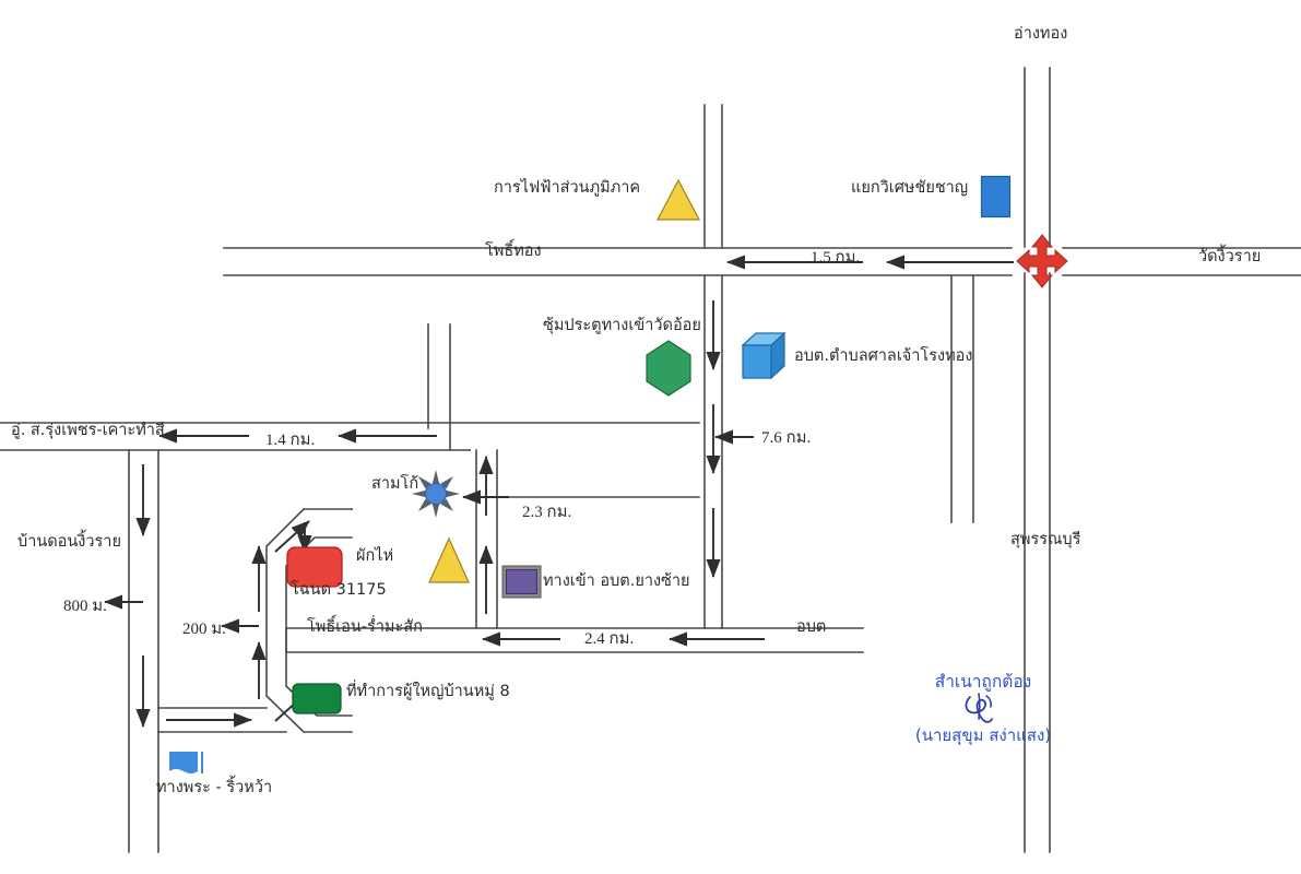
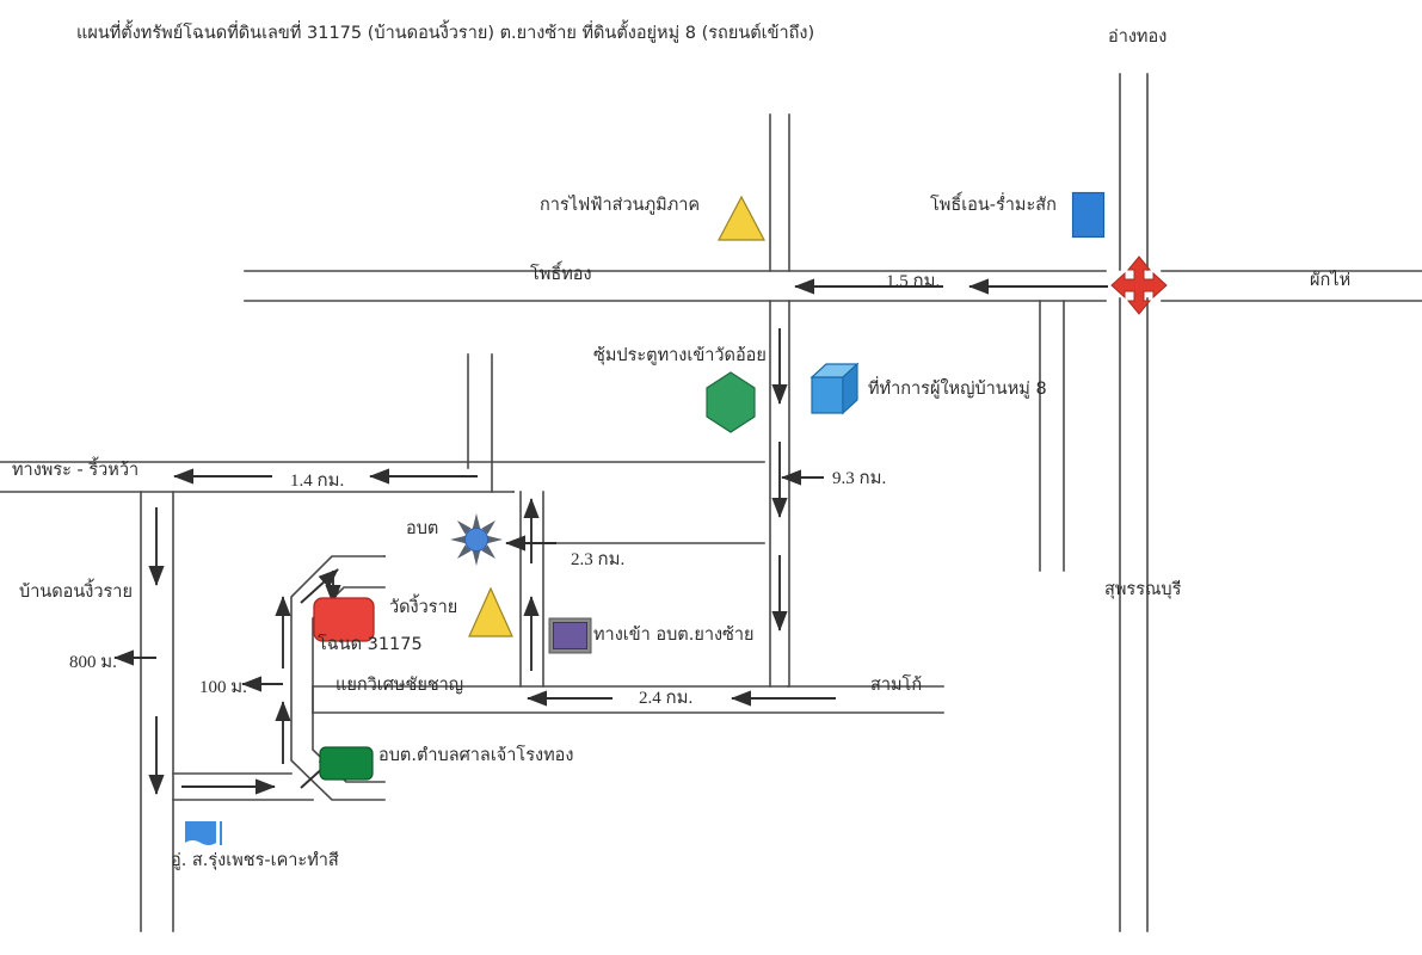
+ แผนที่ตั้งทรัพย์โฉนดที่ดินเลขที่ 31175 (บ้านดอนงิ้วราย) ต.ยางซ้าย ที่ดินตั้งอยู่หมู่ 8 (รถยนต์เข้าถึง)
  อ่างทอง
  การไฟฟ้าส่วนภูมิภาค
- แยกวิเศษชัยชาญ
+ โพธิ์เอน-ร่ำมะสัก
  โพธิ์ทอง
- วัดงิ้วราย
+ ผักไห่
  ซุ้มประตูทางเข้าวัดอ้อย
- อบต.ตำบลศาลเจ้าโรงทอง
+ ที่ทำการผู้ใหญ่บ้านหมู่ 8
- อู่. ส.รุ่งเพชร-เคาะทำสี
+ ทางพระ - ริ้วหว้า
- สามโก้
+ อบต
  บ้านดอนงิ้วราย
  สุพรรณบุรี
- ผักไห่
+ วัดงิ้วราย
  โฉนด 31175
  ทางเข้า อบต.ยางซ้าย
- โพธิ์เอน-ร่ำมะสัก
+ แยกวิเศษชัยชาญ
- อบต
+ สามโก้
- ที่ทำการผู้ใหญ่บ้านหมู่ 8
+ อบต.ตำบลศาลเจ้าโรงทอง
- ทางพระ - ริ้วหว้า
+ อู่. ส.รุ่งเพชร-เคาะทำสี
  1.5 กม.
- 7.6 กม.
+ 9.3 กม.
  1.4 กม.
  2.3 กม.
  800 ม.
- 200 ม.
+ 100 ม.
  2.4 กม.
- สำเนาถูกต้อง
- (นายสุขุม สง่าแสง)
